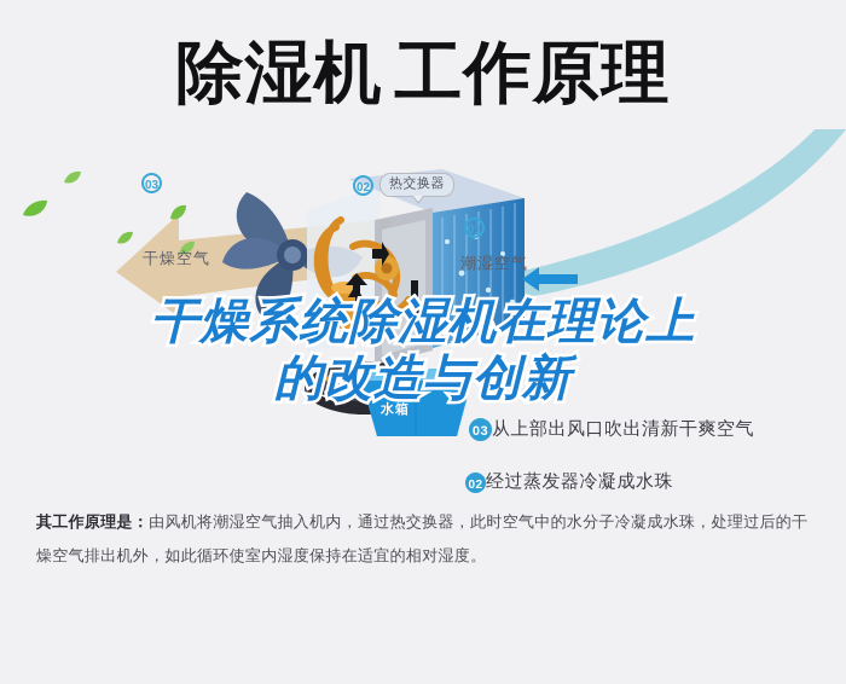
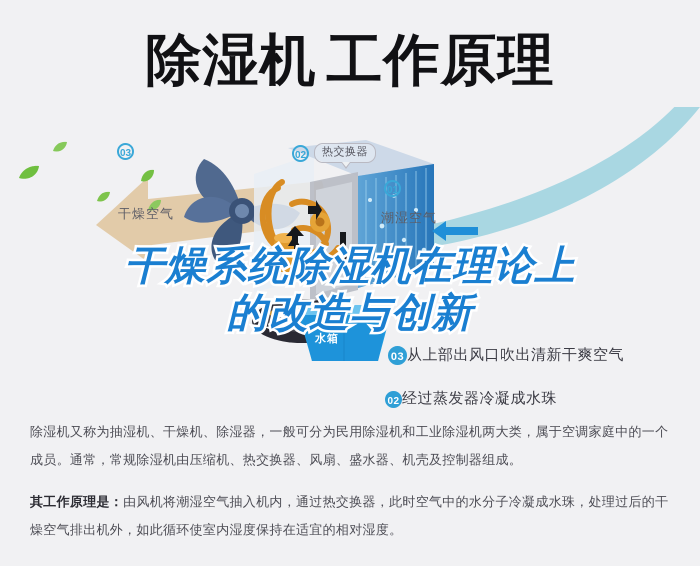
  除湿机 工作原理
  水箱
  03
  干燥空气
  02 热交换器
  01
  潮湿空气
  02 经过蒸发器冷凝成水珠
  03 从上部出风口吹出清新干爽空气
  干燥系统除湿机在理论上
  的改造与创新
+ 除湿机又称为抽湿机、干燥机、除湿器，一般可分为民用除湿机和工业除湿机两大类，属于空调家庭中的一个成员。通常，常规除湿机由压缩机、热交换器、风扇、盛水器、机壳及控制器组成。
  其工作原理是：由风机将潮湿空气抽入机内，通过热交换器，此时空气中的水分子冷凝成水珠，处理过后的干燥空气排出机外，如此循环使室内湿度保持在适宜的相对湿度。
